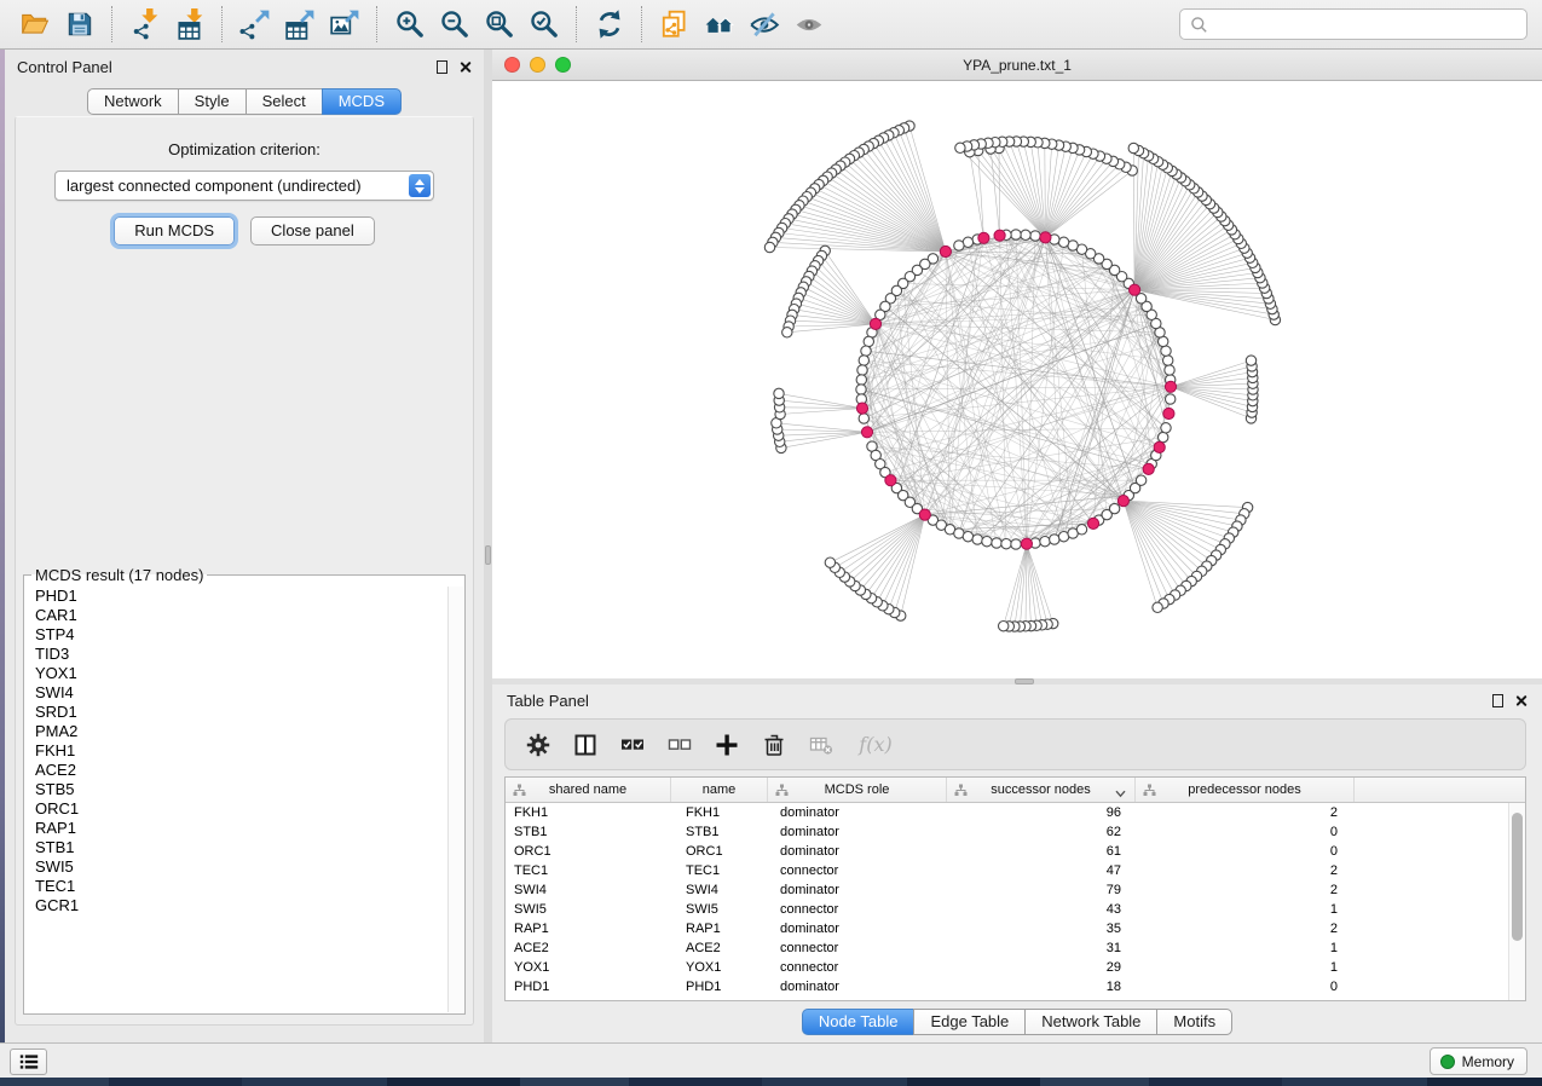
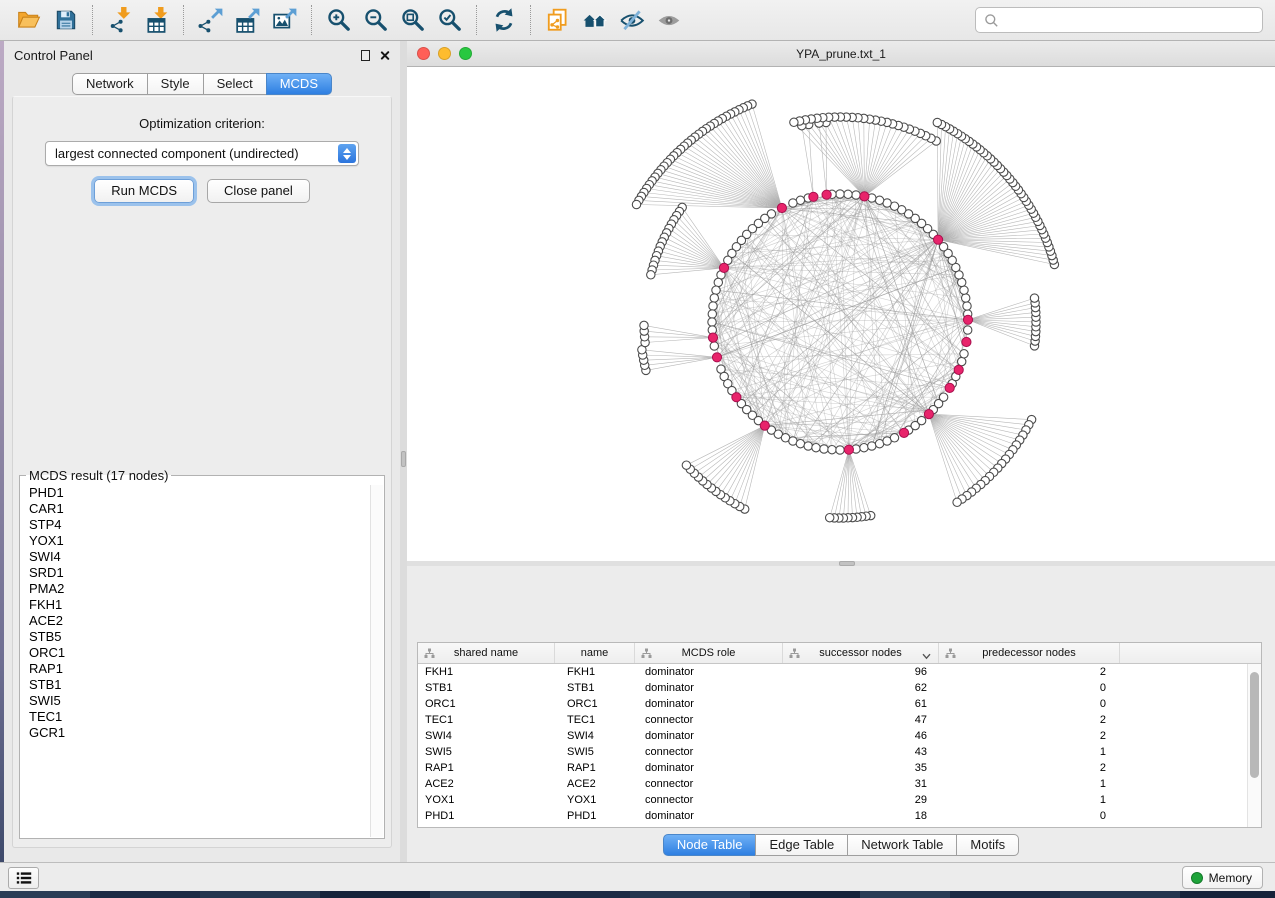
  Control Panel
  Network
  Style
  Select
  MCDS
  Optimization criterion:
  largest connected component (undirected)
  Run MCDS
  Close panel
  MCDS result (17 nodes)
  PHD1
  CAR1
  STP4
- TID3
  YOX1
  SWI4
  SRD1
  PMA2
  FKH1
  ACE2
  STB5
  ORC1
  RAP1
  STB1
  SWI5
  TEC1
  GCR1
  YPA_prune.txt_1
- Table Panel
- f(x)
  shared name
  name
  MCDS role
  successor nodes
  predecessor nodes
  FKH1
  FKH1
  dominator
  96
  2
  STB1
  STB1
  dominator
  62
  0
  ORC1
  ORC1
  dominator
  61
  0
  TEC1
  TEC1
  connector
  47
  2
  SWI4
  SWI4
  dominator
- 79
+ 46
  2
  SWI5
  SWI5
  connector
  43
  1
  RAP1
  RAP1
  dominator
  35
  2
  ACE2
  ACE2
  connector
  31
  1
  YOX1
  YOX1
  connector
  29
  1
  PHD1
  PHD1
  dominator
  18
  0
  Node Table
  Edge Table
  Network Table
  Motifs
  Memory
